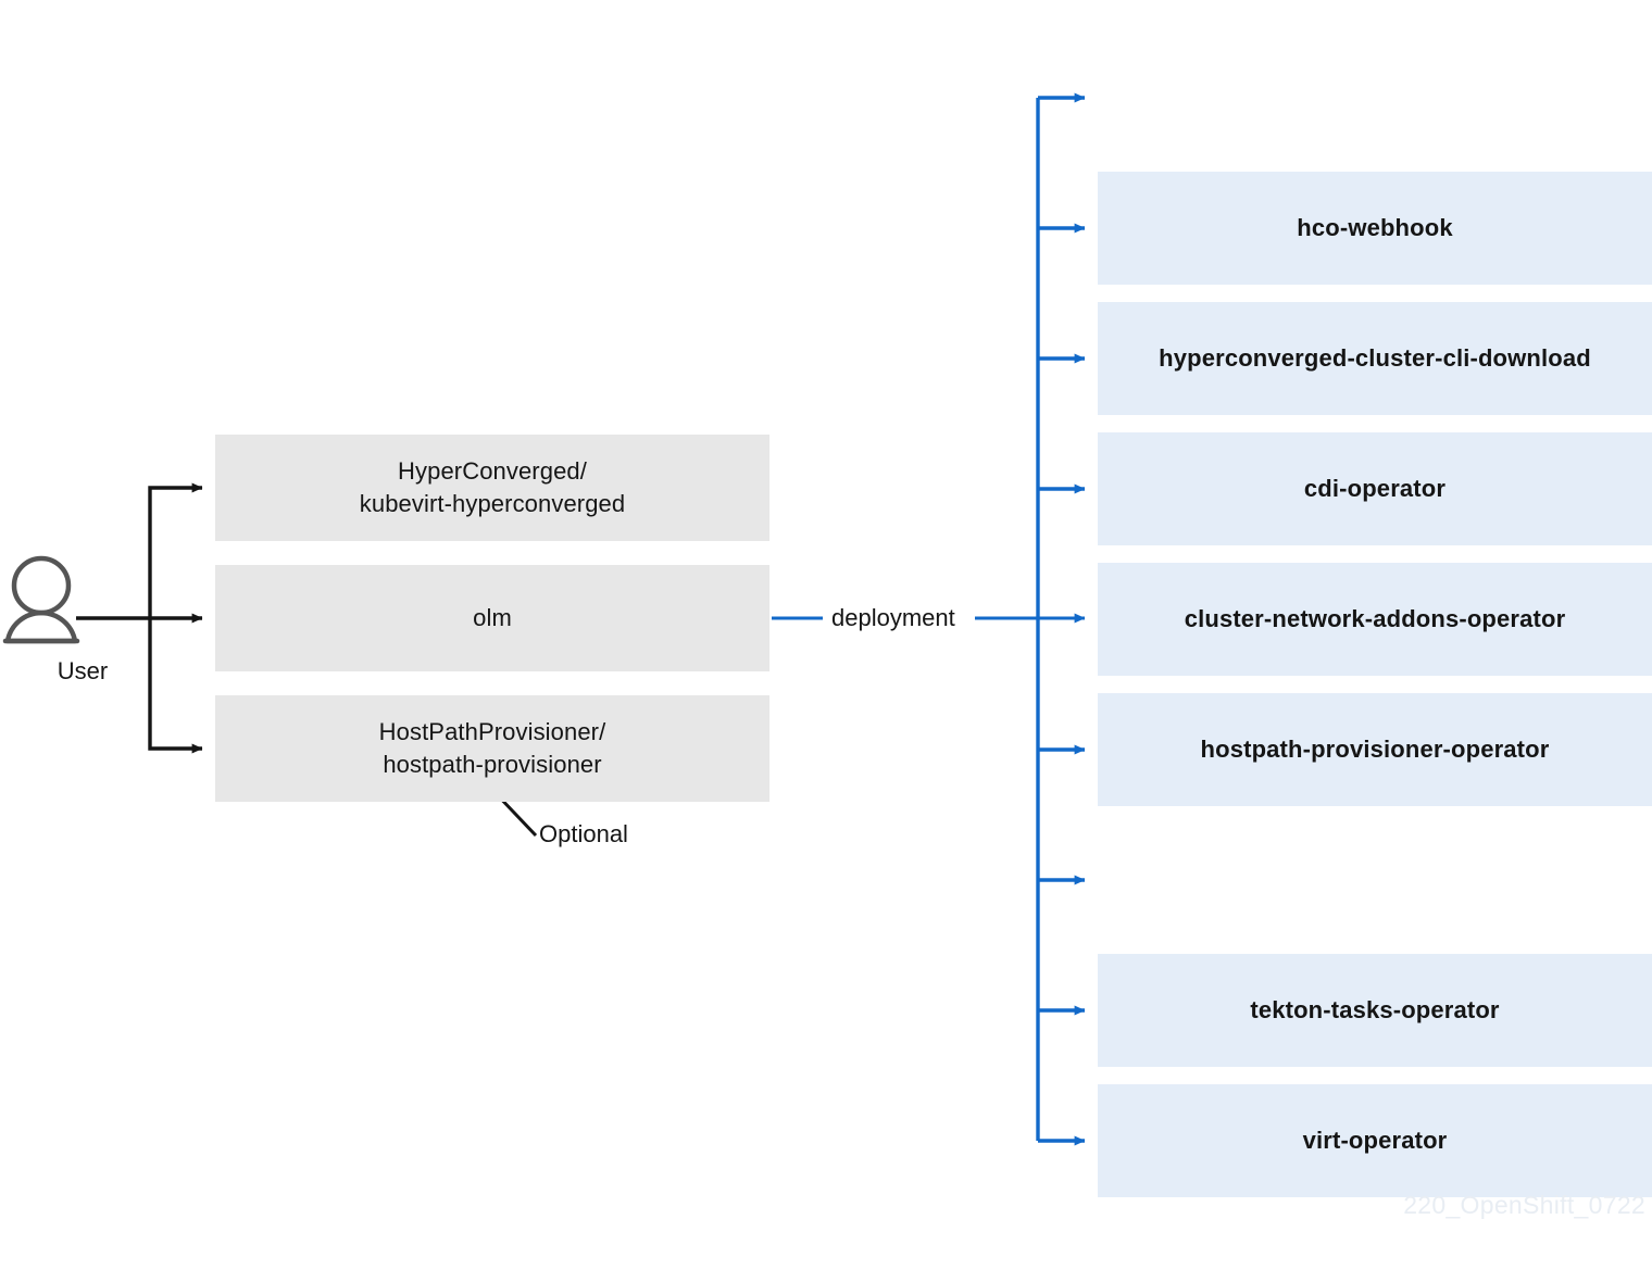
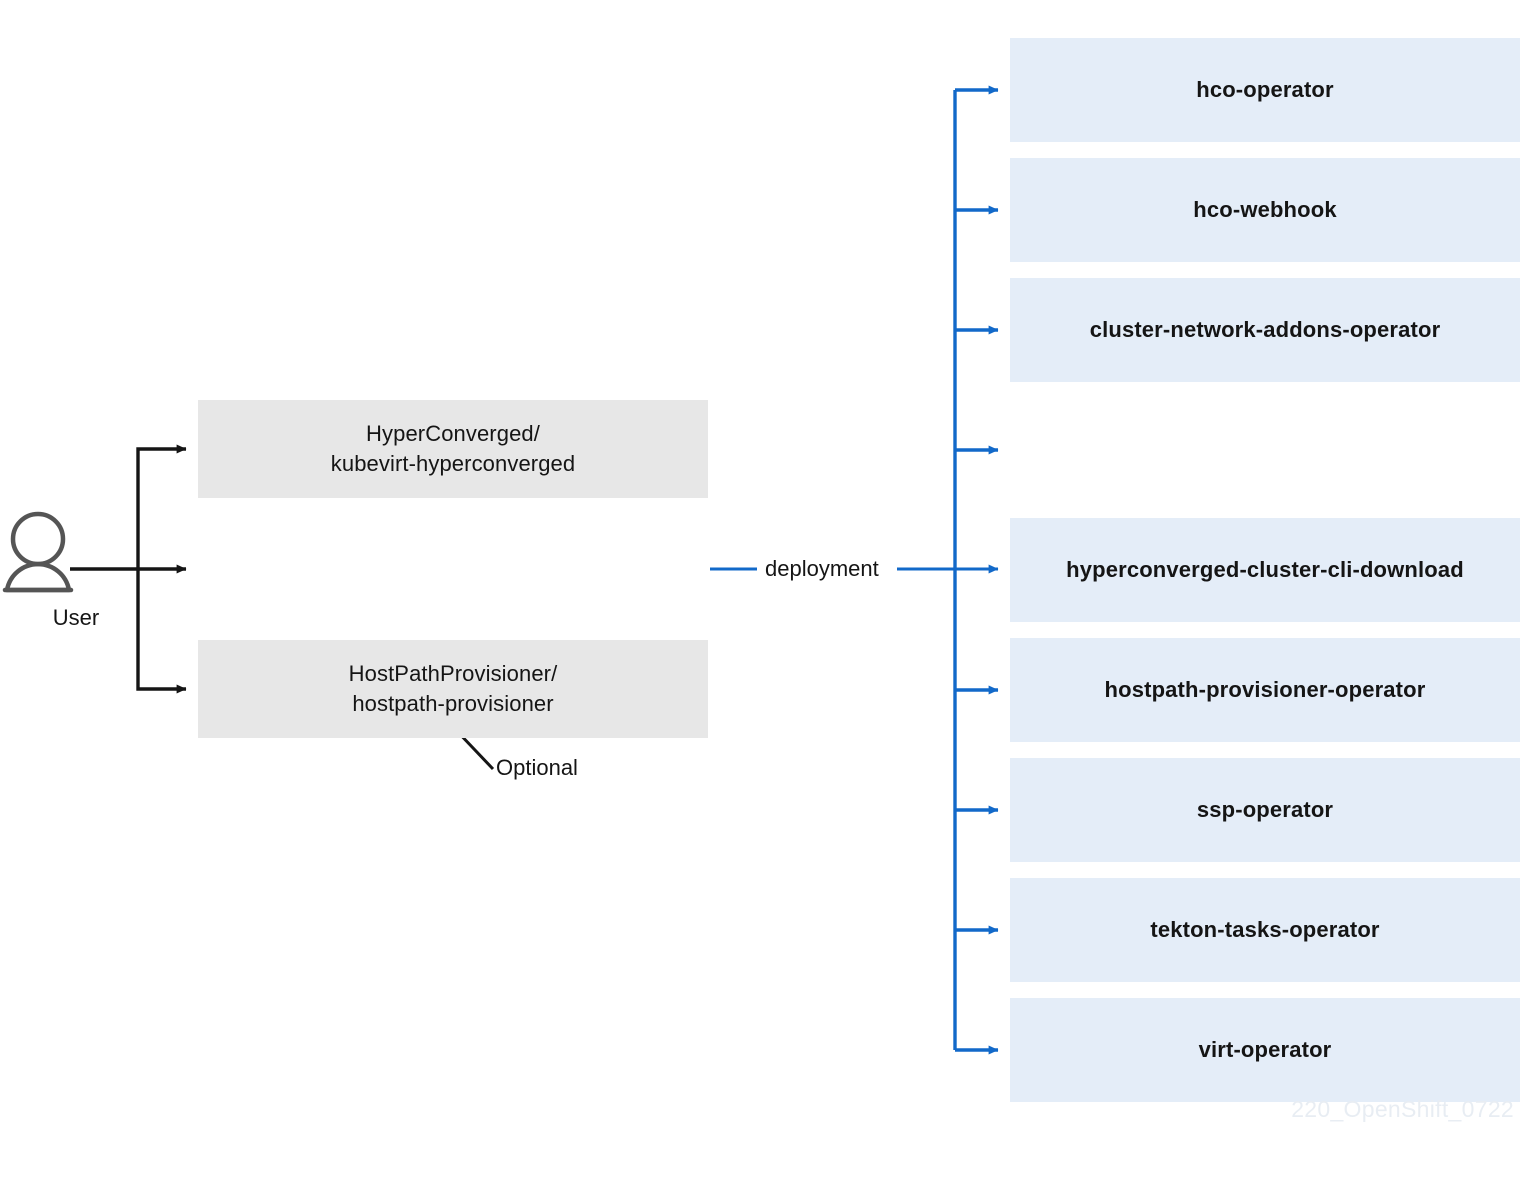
  User
  HyperConverged/
  kubevirt-hyperconverged
- olm
  HostPathProvisioner/
  hostpath-provisioner
  Optional
  deployment
+ hco-operator
  hco-webhook
- hyperconverged-cluster-cli-download
+ cluster-network-addons-operator
- cdi-operator
- cluster-network-addons-operator
+ hyperconverged-cluster-cli-download
  hostpath-provisioner-operator
+ ssp-operator
  tekton-tasks-operator
  virt-operator
  220_OpenShift_0722
